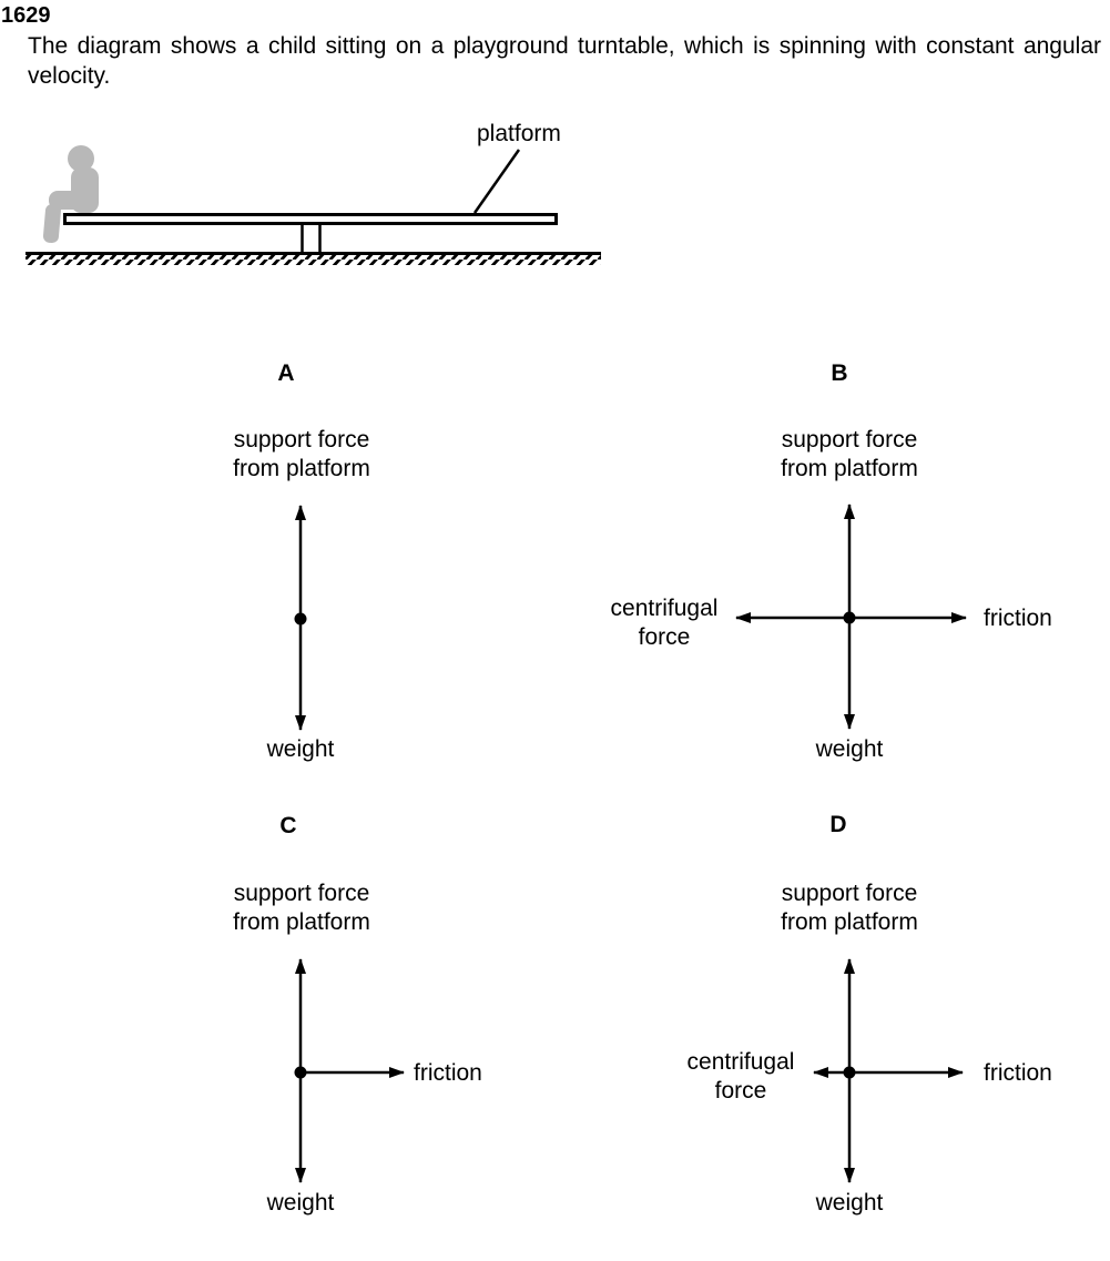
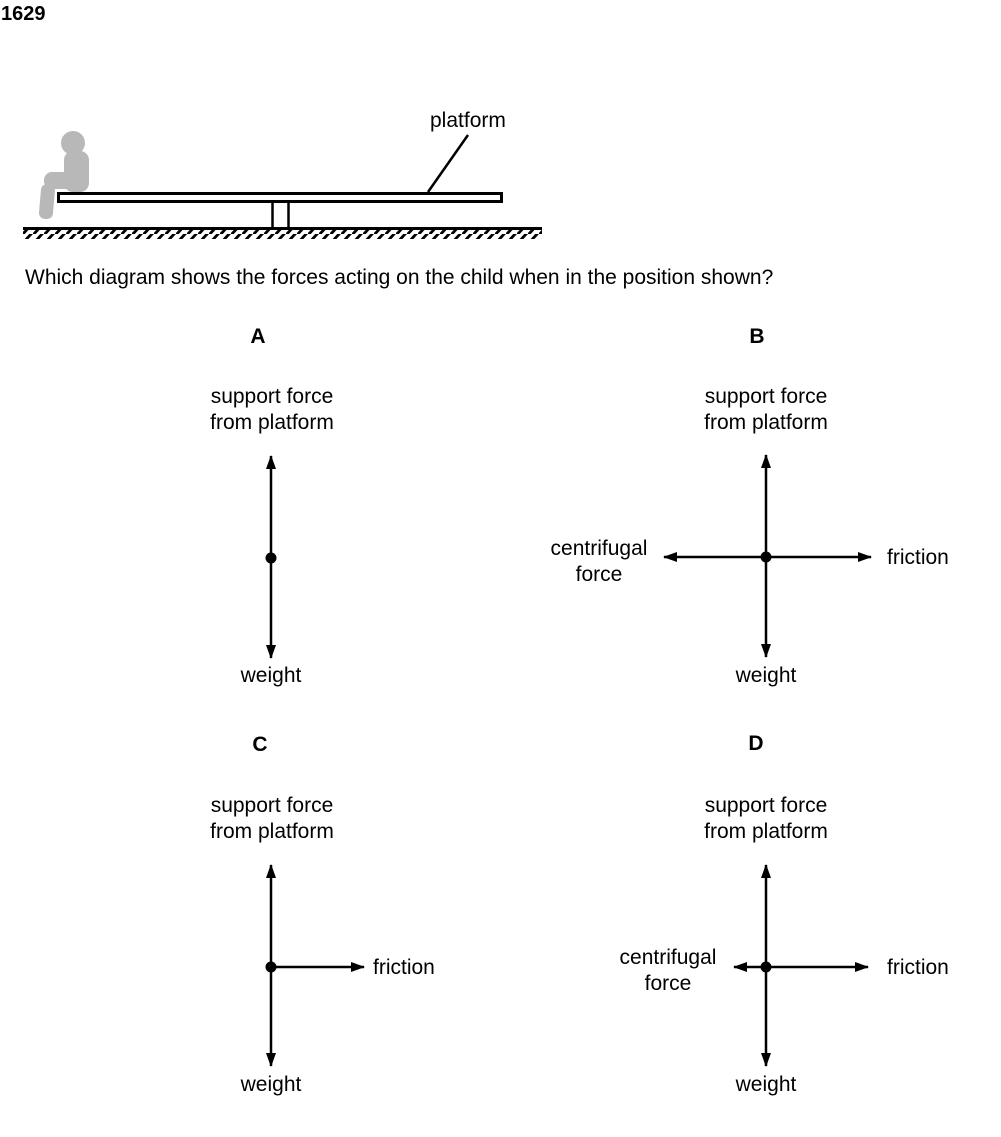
  1629
- The diagram shows a child sitting on a playground turntable, which is spinning with constant angular velocity.
  platform
+ Which diagram shows the forces acting on the child when in the position shown?
  A
  support force
  from platform
  weight
  B
  support force
  from platform
  centrifugal
  force
  friction
  weight
  C
  support force
  from platform
  friction
  weight
  D
  support force
  from platform
  centrifugal
  force
  friction
  weight
